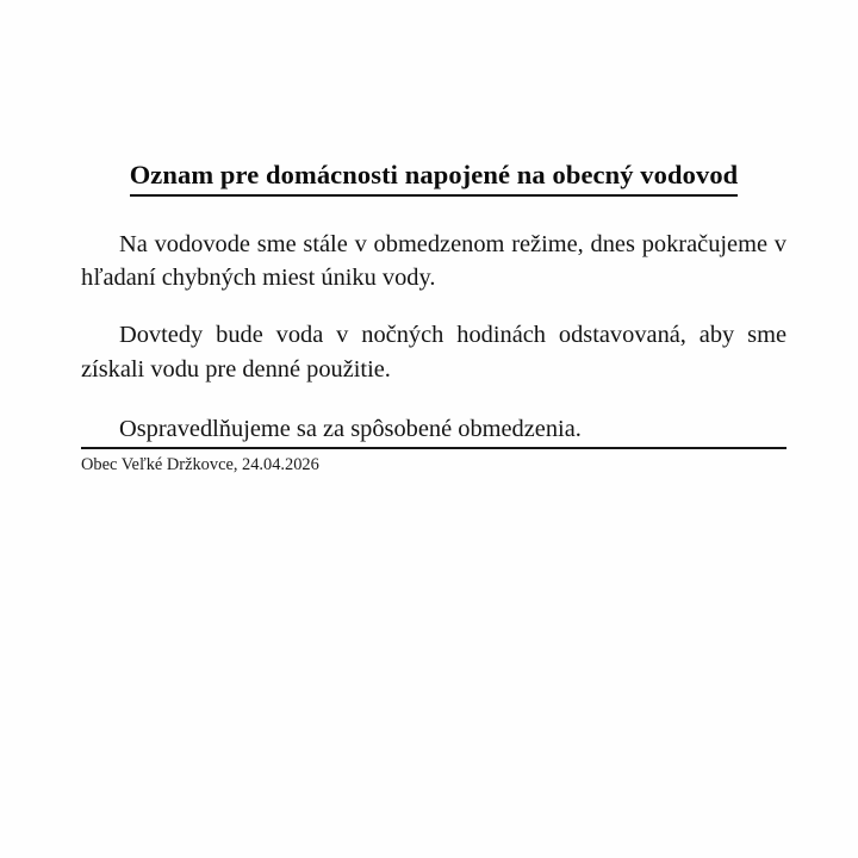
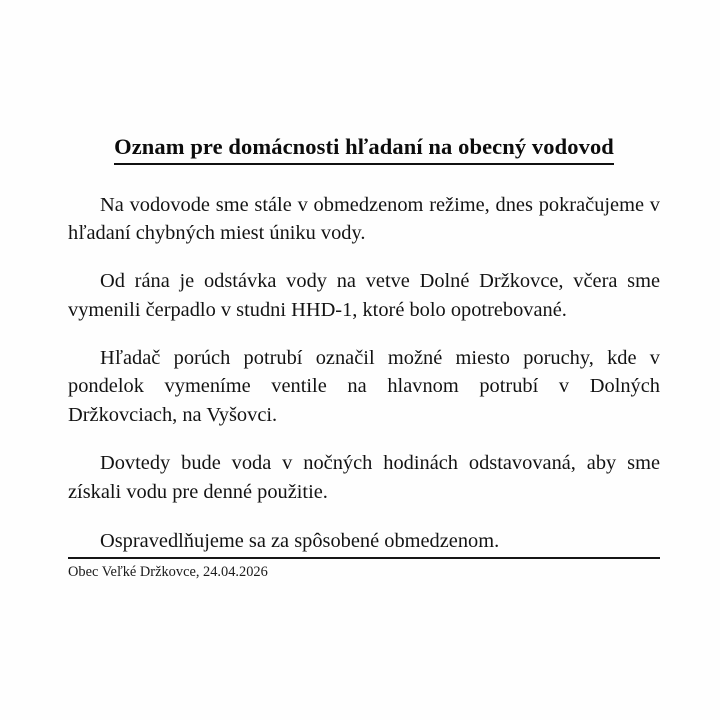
- Oznam pre domácnosti napojené na obecný vodovod
+ Oznam pre domácnosti hľadaní na obecný vodovod
  Na vodovode sme stále v obmedzenom režime, dnes pokračujeme v hľadaní chybných miest úniku vody.
+ Od rána je odstávka vody na vetve Dolné Držkovce, včera sme vymenili čerpadlo v studni HHD-1, ktoré bolo opotrebované.
+ Hľadač porúch potrubí označil možné miesto poruchy, kde v pondelok vymeníme ventile na hlavnom potrubí v Dolných Držkovciach, na Vyšovci.
  Dovtedy bude voda v nočných hodinách odstavovaná, aby sme získali vodu pre denné použitie.
- Ospravedlňujeme sa za spôsobené obmedzenia.
+ Ospravedlňujeme sa za spôsobené obmedzenom.
  Obec Veľké Držkovce, 24.04.2026
